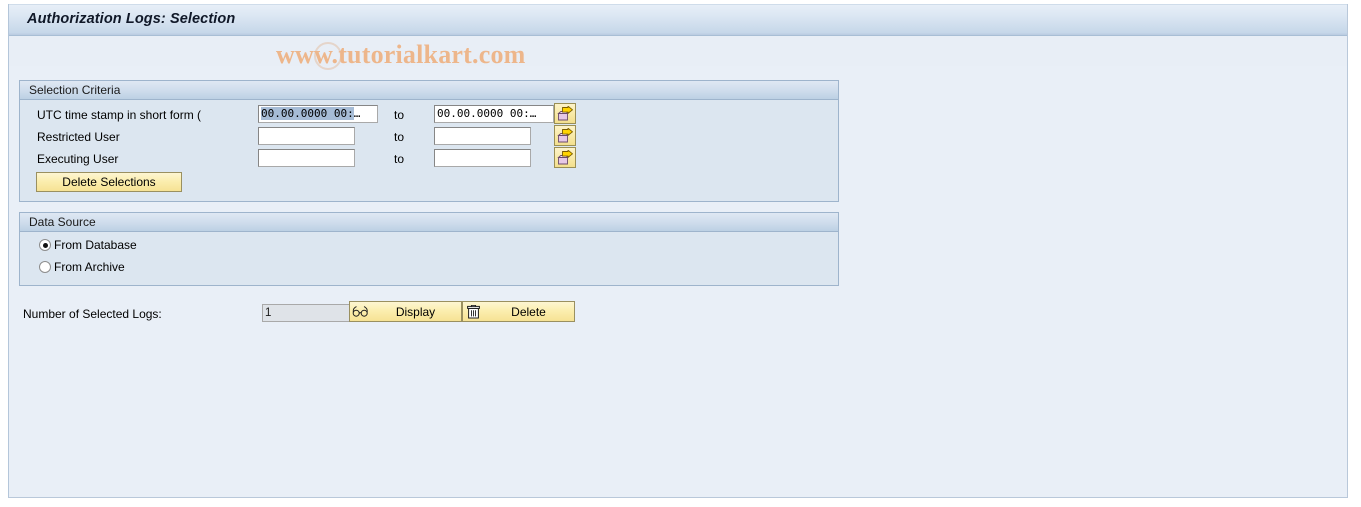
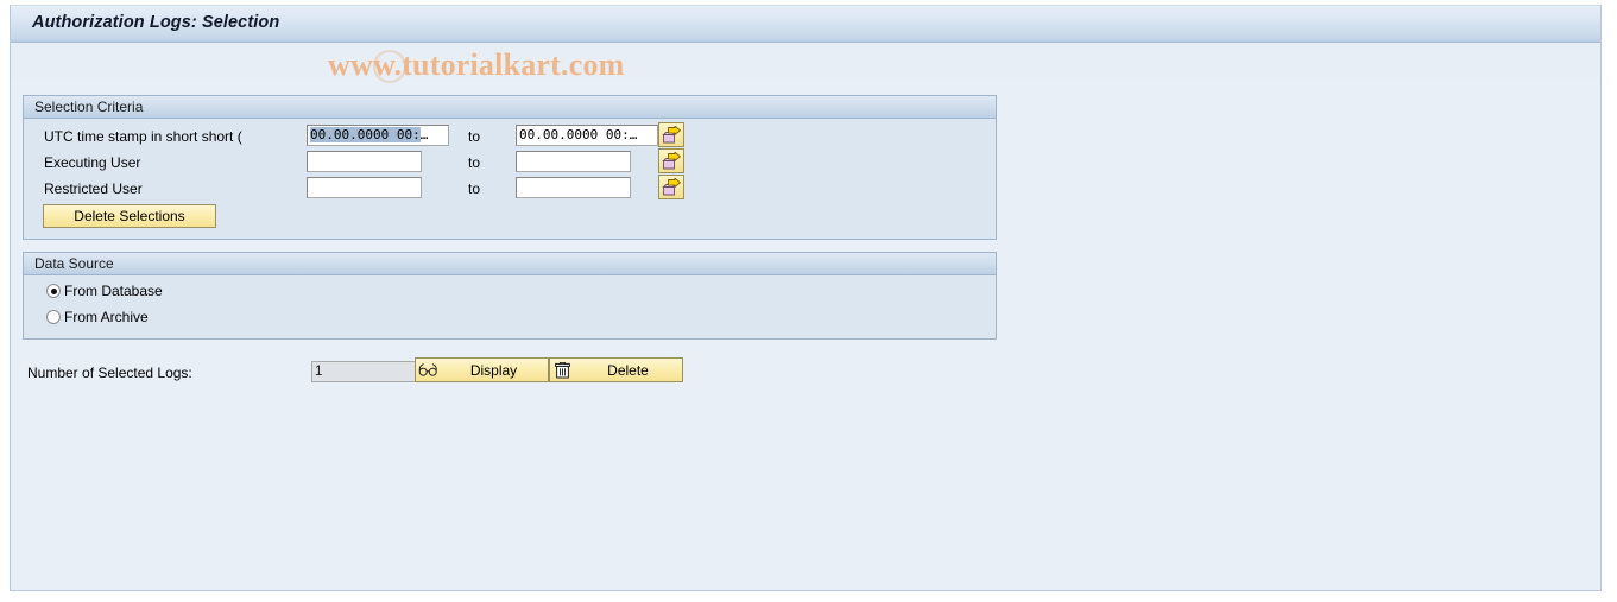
  Authorization Logs: Selection
  www.tutorialkart.com
  Selection Criteria
- UTC time stamp in short form (
+ UTC time stamp in short short (
  00.00.0000 00:…
  to
  00.00.0000 00:…
- Restricted User
+ Executing User
  to
- Executing User
+ Restricted User
  to
  Delete Selections
  Data Source
  From Database
  From Archive
  Number of Selected Logs:
  1
  Display
  Delete
